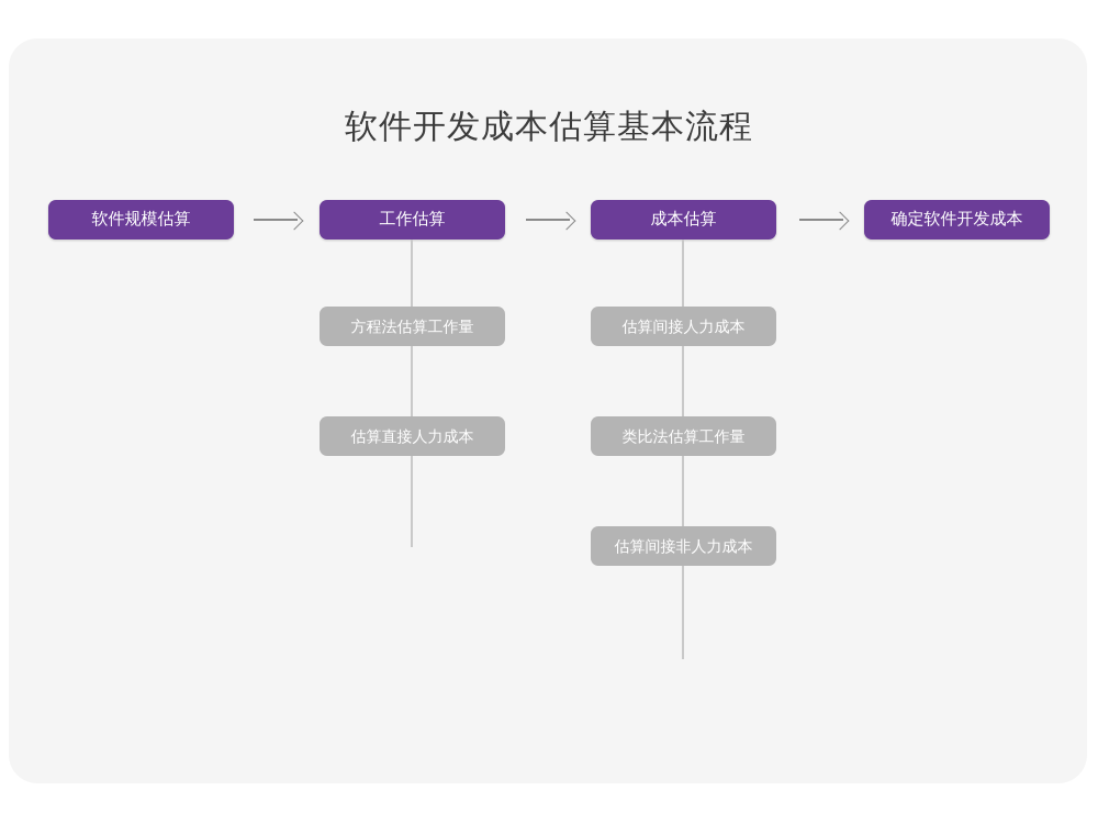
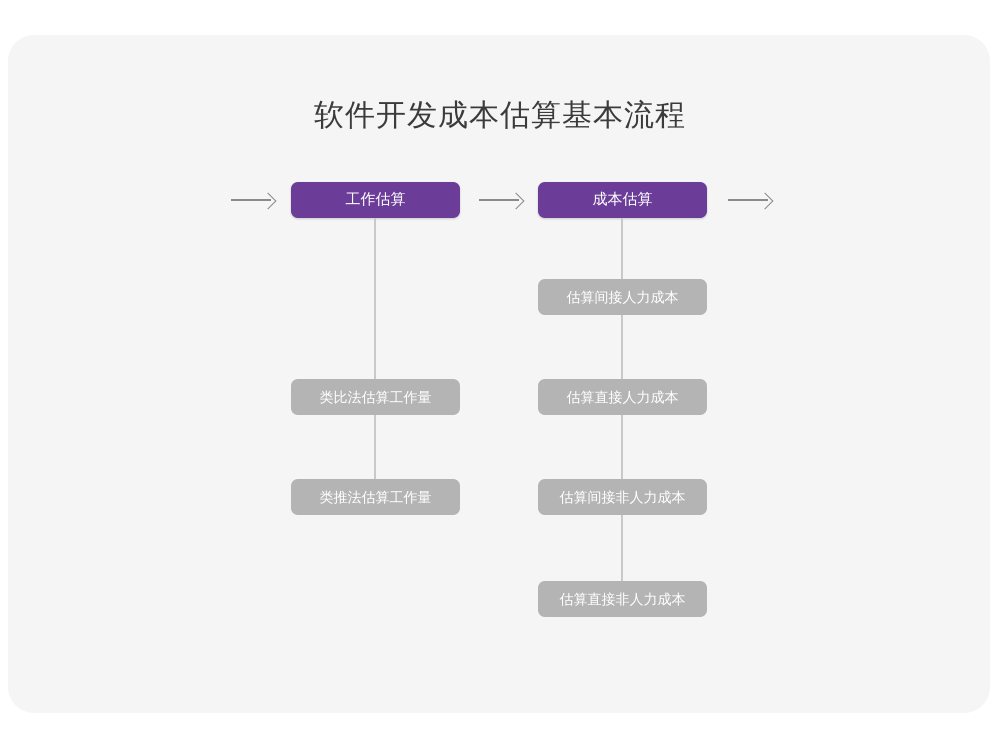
  软件开发成本估算基本流程
- 软件规模估算
  工作估算
  成本估算
- 确定软件开发成本
- 方程法估算工作量
- 估算直接人力成本
+ 类比法估算工作量
+ 类推法估算工作量
  估算间接人力成本
- 类比法估算工作量
+ 估算直接人力成本
  估算间接非人力成本
+ 估算直接非人力成本
